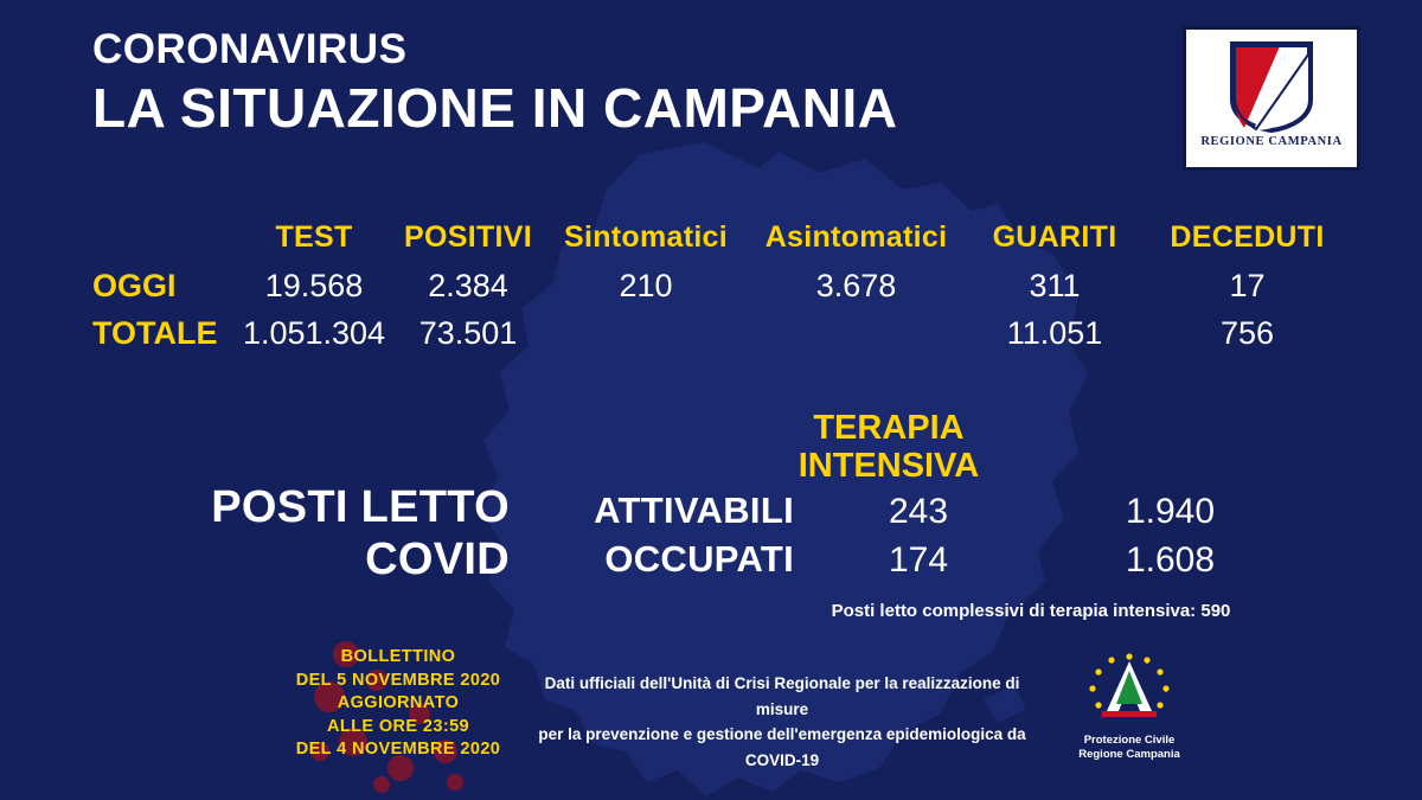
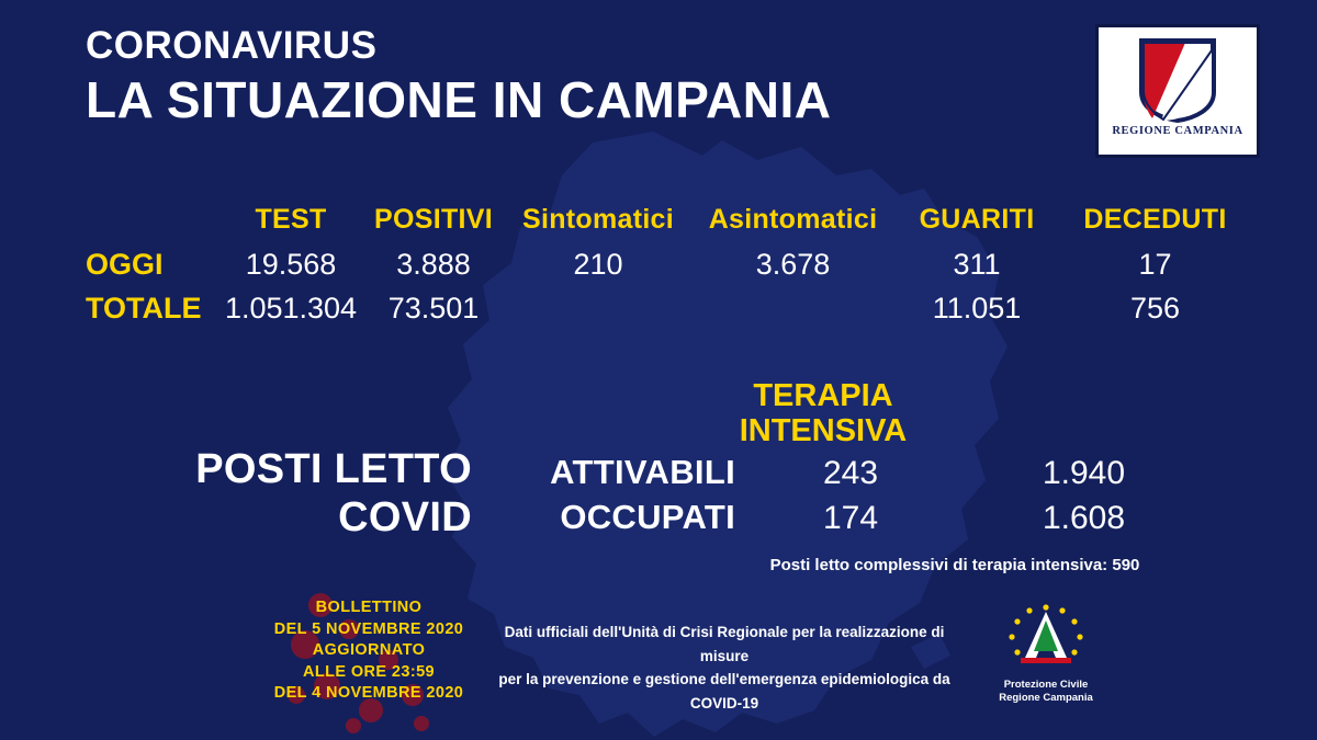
  CORONAVIRUS
  LA SITUAZIONE IN CAMPANIA
  REGIONE CAMPANIA
  TEST
  POSITIVI
  Sintomatici
  Asintomatici
  GUARITI
  DECEDUTI
  OGGI
  19.568
- 2.384
+ 3.888
  210
  3.678
  311
  17
  TOTALE
  1.051.304
  73.501
  11.051
  756
  POSTI LETTO
  COVID
  TERAPIA
  INTENSIVA
  ATTIVABILI
  243
  1.940
  OCCUPATI
  174
  1.608
  Posti letto complessivi di terapia intensiva: 590
  BOLLETTINO
  DEL 5 NOVEMBRE 2020
  AGGIORNATO
  ALLE ORE 23:59
  DEL 4 NOVEMBRE 2020
  Dati ufficiali dell'Unità di Crisi Regionale per la realizzazione di misure
  per la prevenzione e gestione dell'emergenza epidemiologica da COVID-19
  Protezione Civile
  Regione Campania
